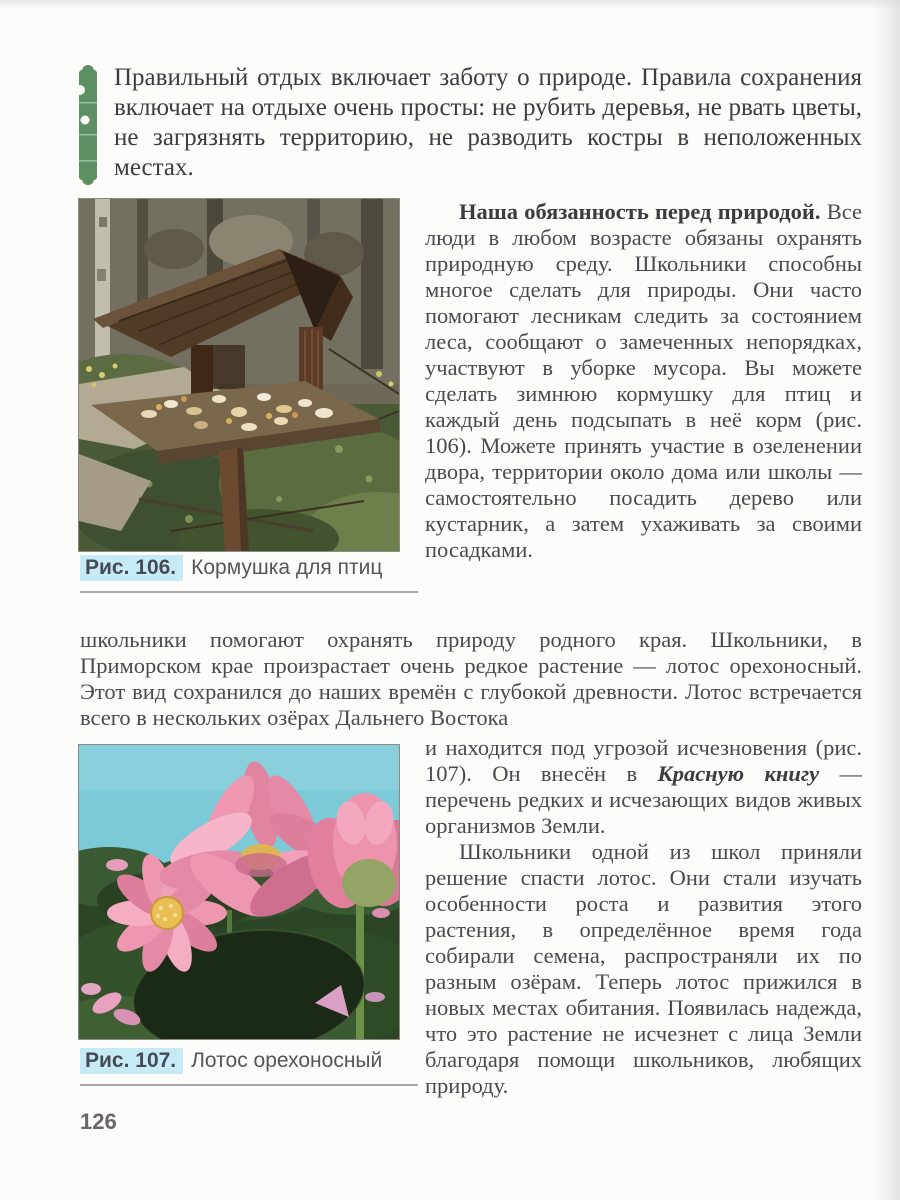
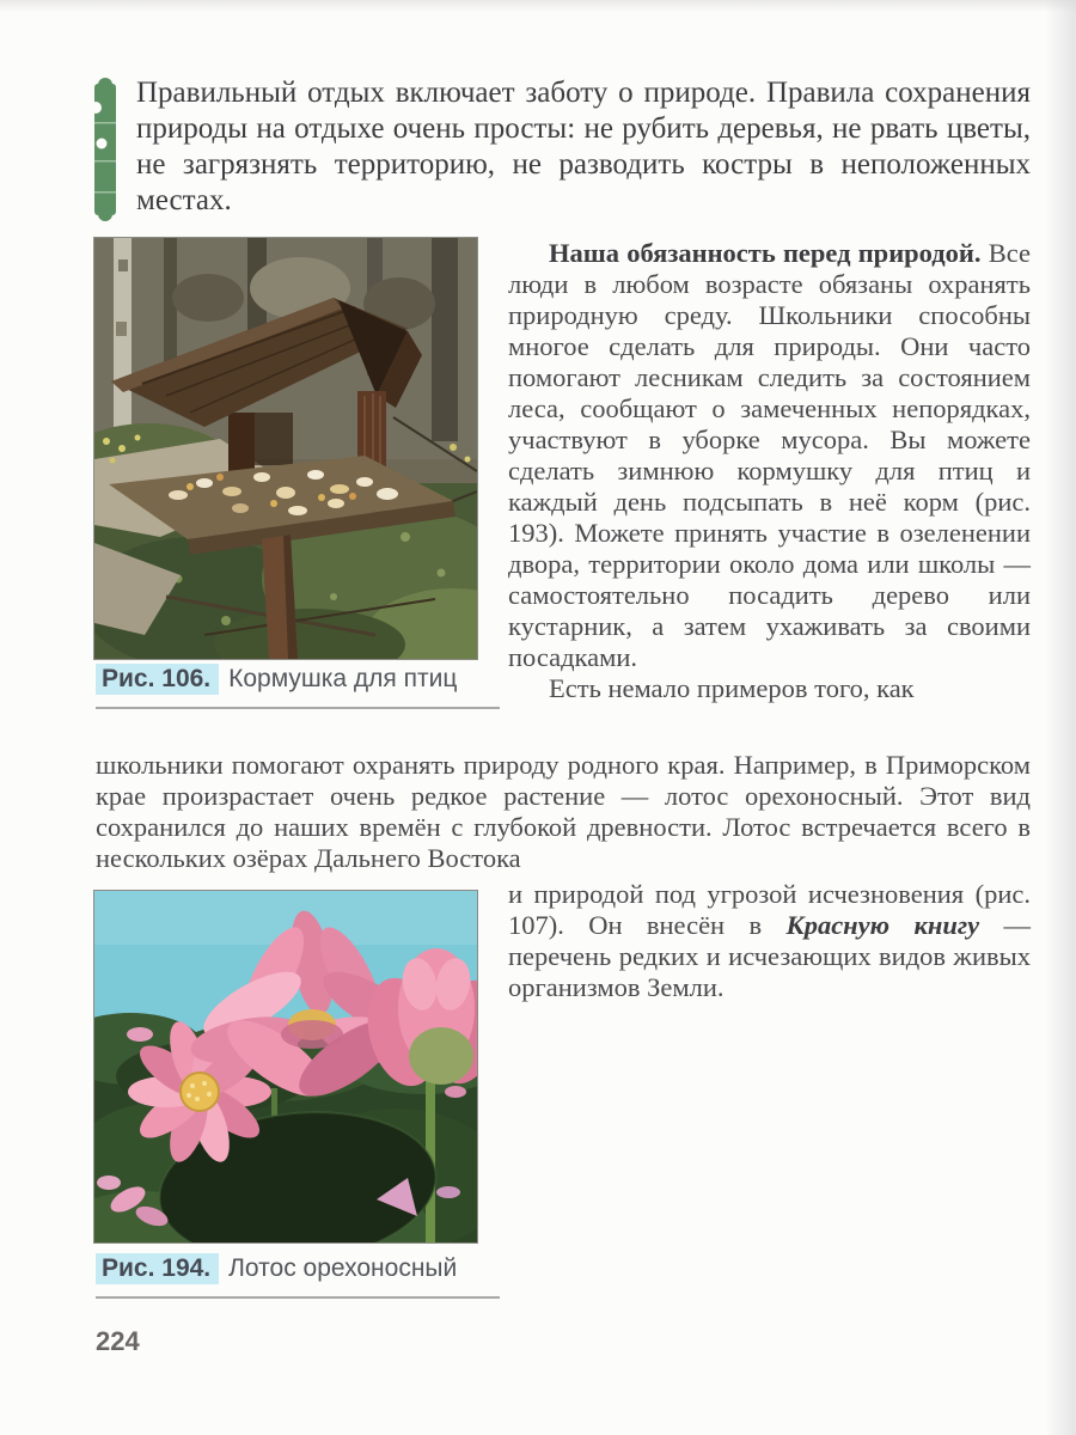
- Правильный отдых включает заботу о природе. Правила сохранения включает на отдыхе очень просты: не рубить деревья, не рвать цветы, не загрязнять территорию, не разводить костры в неположенных местах.
+ Правильный отдых включает заботу о природе. Правила сохранения природы на отдыхе очень просты: не рубить деревья, не рвать цветы, не загрязнять территорию, не разводить костры в неположенных местах.
  Рис. 106. Кормушка для птиц
- Наша обязанность перед природой. Все люди в любом возрасте обязаны охранять природную среду. Школьники способны многое сделать для природы. Они часто помогают лесникам следить за состоянием леса, сообщают о замеченных непорядках, участвуют в уборке мусора. Вы можете сделать зимнюю кормушку для птиц и каждый день подсыпать в неё корм (рис. 106). Можете принять участие в озеленении двора, территории около дома или школы — самостоятельно посадить дерево или кустарник, а затем ухаживать за своими посадками.
+ Наша обязанность перед природой. Все люди в любом возрасте обязаны охранять природную среду. Школьники способны многое сделать для природы. Они часто помогают лесникам следить за состоянием леса, сообщают о замеченных непорядках, участвуют в уборке мусора. Вы можете сделать зимнюю кормушку для птиц и каждый день подсыпать в неё корм (рис. 193). Можете принять участие в озеленении двора, территории около дома или школы — самостоятельно посадить дерево или кустарник, а затем ухаживать за своими посадками.
+ Есть немало примеров того, как
- школьники помогают охранять природу родного края. Школьники, в Приморском крае произрастает очень редкое растение — лотос орехоносный. Этот вид сохранился до наших времён с глубокой древности. Лотос встречается всего в нескольких озёрах Дальнего Востока
+ школьники помогают охранять природу родного края. Например, в Приморском крае произрастает очень редкое растение — лотос орехоносный. Этот вид сохранился до наших времён с глубокой древности. Лотос встречается всего в нескольких озёрах Дальнего Востока
- Рис. 107. Лотос орехоносный
+ Рис. 194. Лотос орехоносный
- и находится под угрозой исчезновения (рис. 107). Он внесён в Красную книгу — перечень редких и исчезающих видов живых организмов Земли.
+ и природой под угрозой исчезновения (рис. 107). Он внесён в Красную книгу — перечень редких и исчезающих видов живых организмов Земли.
- Школьники одной из школ приняли решение спасти лотос. Они стали изучать особенности роста и развития этого растения, в определённое время года собирали семена, распространяли их по разным озёрам. Теперь лотос прижился в новых местах обитания. Появилась надежда, что это растение не исчезнет с лица Земли благодаря помощи школьников, любящих природу.
- 126
+ 224
